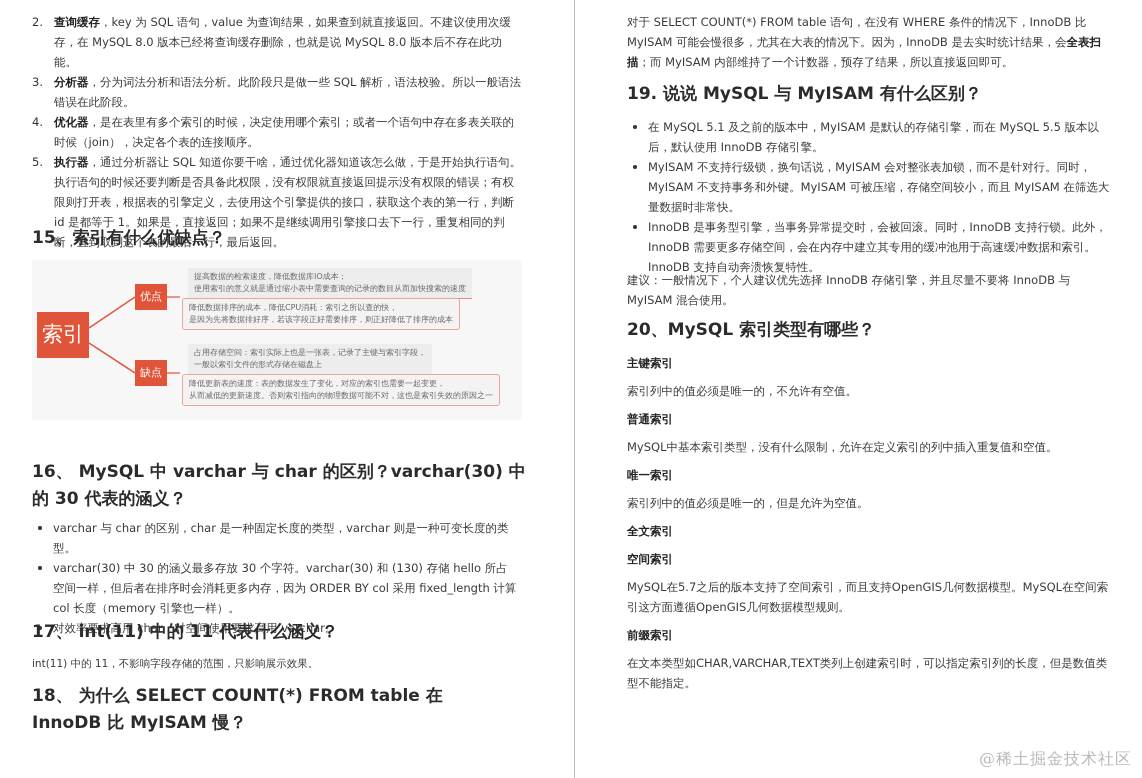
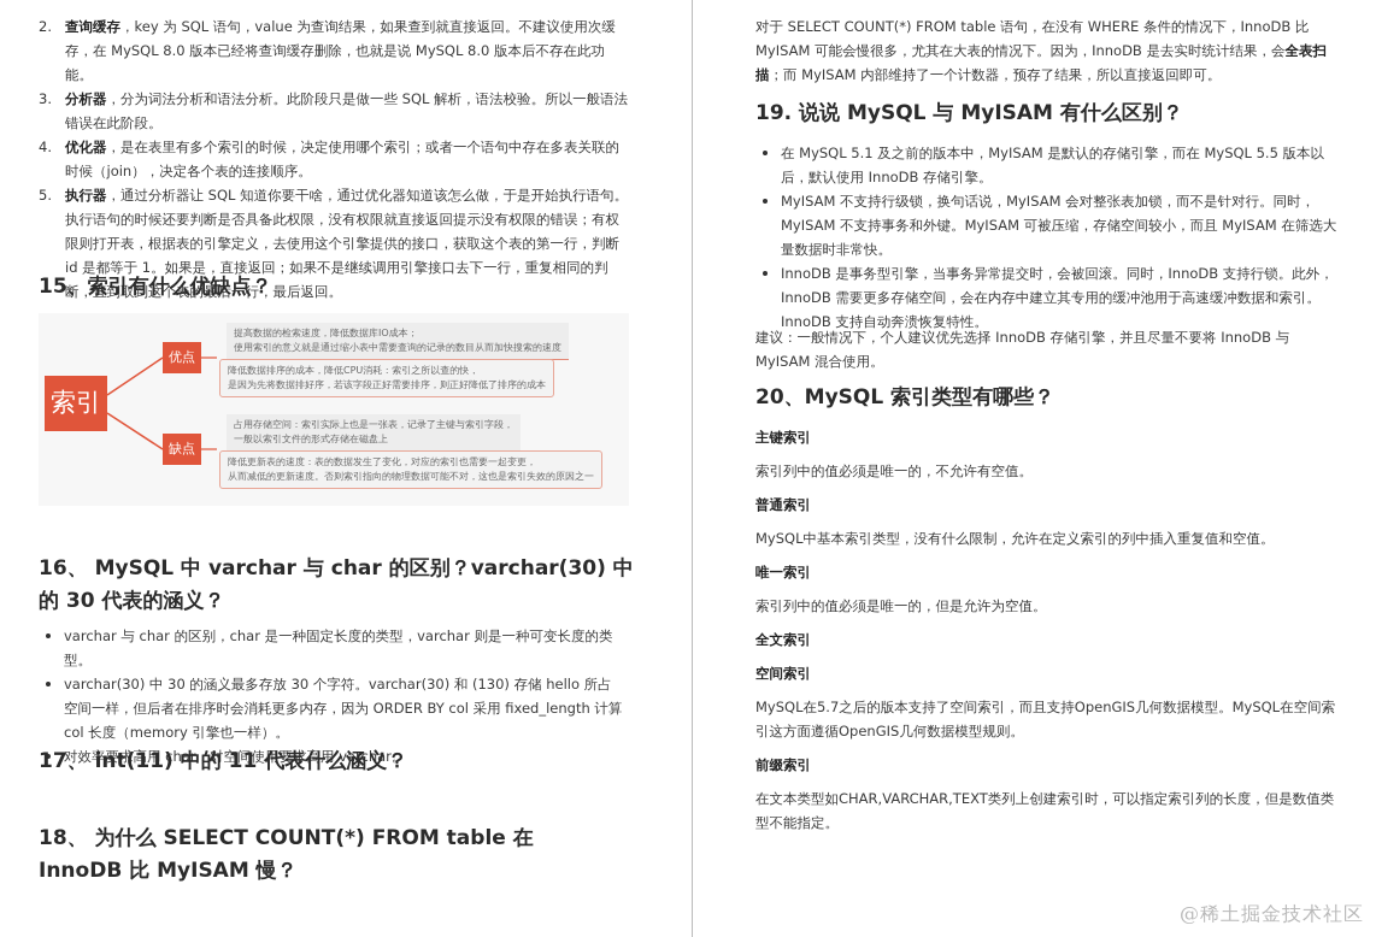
  2.
  查询缓存，key 为 SQL 语句，value 为查询结果，如果查到就直接返回。不建议使用次缓存，在 MySQL 8.0 版本已经将查询缓存删除，也就是说 MySQL 8.0 版本后不存在此功能。
  3.
  分析器，分为词法分析和语法分析。此阶段只是做一些 SQL 解析，语法校验。所以一般语法错误在此阶段。
  4.
  优化器，是在表里有多个索引的时候，决定使用哪个索引；或者一个语句中存在多表关联的时候（join），决定各个表的连接顺序。
  5.
  执行器，通过分析器让 SQL 知道你要干啥，通过优化器知道该怎么做，于是开始执行语句。执行语句的时候还要判断是否具备此权限，没有权限就直接返回提示没有权限的错误；有权限则打开表，根据表的引擎定义，去使用这个引擎提供的接口，获取这个表的第一行，判断 id 是都等于 1。如果是，直接返回；如果不是继续调用引擎接口去下一行，重复相同的判断，直到取到这个表的最后一行，最后返回。
  15、索引有什么优缺点？
  索引
  优点
  缺点
  提高数据的检索速度，降低数据库IO成本；
  使用索引的意义就是通过缩小表中需要查询的记录的数目从而加快搜索的速度
  降低数据排序的成本，降低CPU消耗：索引之所以查的快，
  是因为先将数据排好序，若该字段正好需要排序，则正好降低了排序的成本
  占用存储空间：索引实际上也是一张表，记录了主键与索引字段，
  一般以索引文件的形式存储在磁盘上
  降低更新表的速度：表的数据发生了变化，对应的索引也需要一起变更，
  从而减低的更新速度。否则索引指向的物理数据可能不对，这也是索引失效的原因之一
  16、 MySQL 中 varchar 与 char 的区别？varchar(30) 中的 30 代表的涵义？
  varchar 与 char 的区别，char 是一种固定长度的类型，varchar 则是一种可变长度的类型。
  varchar(30) 中 30 的涵义最多存放 30 个字符。varchar(30) 和 (130) 存储 hello 所占空间一样，但后者在排序时会消耗更多内存，因为 ORDER BY col 采用 fixed_length 计算 col 长度（memory 引擎也一样）。
  对效率要求高用 char，对空间使用要求高用 varchar。
  17、 int(11) 中的 11 代表什么涵义？
- int(11) 中的 11，不影响字段存储的范围，只影响展示效果。
  18、 为什么 SELECT COUNT(*) FROM table 在 InnoDB 比 MyISAM 慢？
  对于 SELECT COUNT(*) FROM table 语句，在没有 WHERE 条件的情况下，InnoDB 比 MyISAM 可能会慢很多，尤其在大表的情况下。因为，InnoDB 是去实时统计结果，会全表扫描；而 MyISAM 内部维持了一个计数器，预存了结果，所以直接返回即可。
  19. 说说 MySQL 与 MyISAM 有什么区别？
  在 MySQL 5.1 及之前的版本中，MyISAM 是默认的存储引擎，而在 MySQL 5.5 版本以后，默认使用 InnoDB 存储引擎。
  MyISAM 不支持行级锁，换句话说，MyISAM 会对整张表加锁，而不是针对行。同时，MyISAM 不支持事务和外键。MyISAM 可被压缩，存储空间较小，而且 MyISAM 在筛选大量数据时非常快。
  InnoDB 是事务型引擎，当事务异常提交时，会被回滚。同时，InnoDB 支持行锁。此外，InnoDB 需要更多存储空间，会在内存中建立其专用的缓冲池用于高速缓冲数据和索引。InnoDB 支持自动奔溃恢复特性。
  建议：一般情况下，个人建议优先选择 InnoDB 存储引擎，并且尽量不要将 InnoDB 与 MyISAM 混合使用。
  20、MySQL 索引类型有哪些？
  主键索引
  索引列中的值必须是唯一的，不允许有空值。
  普通索引
  MySQL中基本索引类型，没有什么限制，允许在定义索引的列中插入重复值和空值。
  唯一索引
  索引列中的值必须是唯一的，但是允许为空值。
  全文索引
  空间索引
  MySQL在5.7之后的版本支持了空间索引，而且支持OpenGIS几何数据模型。MySQL在空间索引这方面遵循OpenGIS几何数据模型规则。
  前缀索引
  在文本类型如CHAR,VARCHAR,TEXT类列上创建索引时，可以指定索引列的长度，但是数值类型不能指定。
  @稀土掘金技术社区
